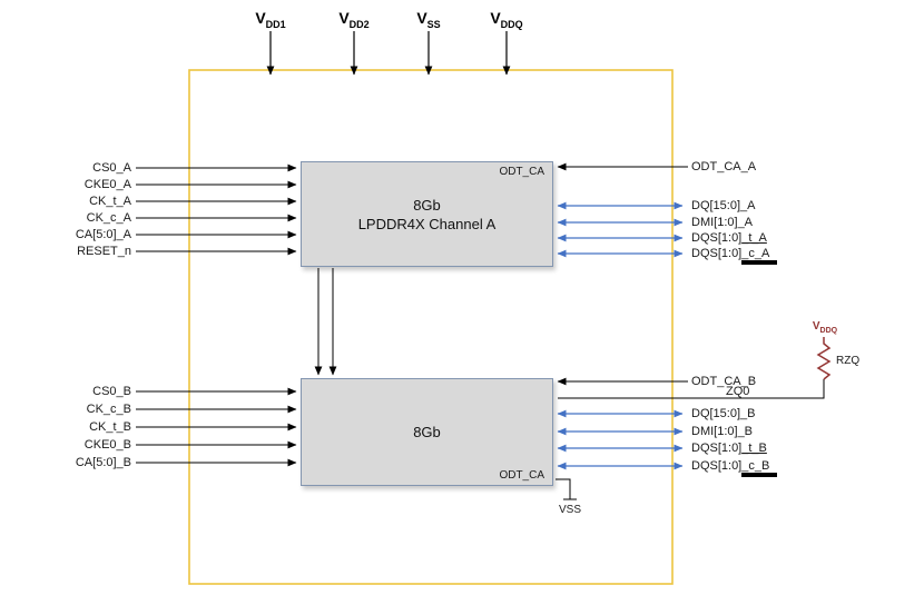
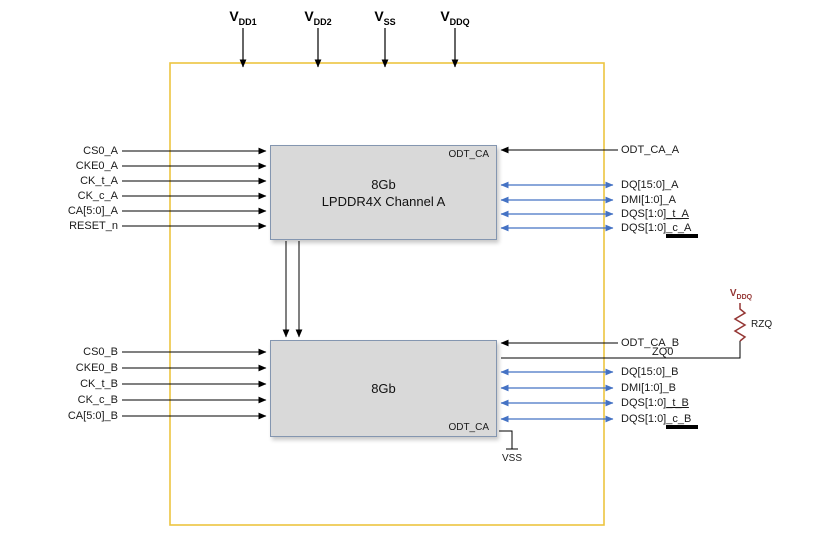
  VDD1
  VDD2
  VSS
  VDDQ
  8Gb
  LPDDR4X Channel A
  ODT_CA
  8Gb
  ODT_CA
  CS0_A
  CKE0_A
  CK_t_A
  CK_c_A
  CA[5:0]_A
  RESET_n
  CS0_B
- CK_c_B
+ CKE0_B
  CK_t_B
- CKE0_B
+ CK_c_B
  CA[5:0]_B
  ODT_CA_A
  DQ[15:0]_A
  DMI[1:0]_A
  DQS[1:0]_t_A
  DQS[1:0]_c_A
  ODT_CA_B
  DQ[15:0]_B
  DMI[1:0]_B
  DQS[1:0]_t_B
  DQS[1:0]_c_B
  ZQ0
  RZQ
  VSS
